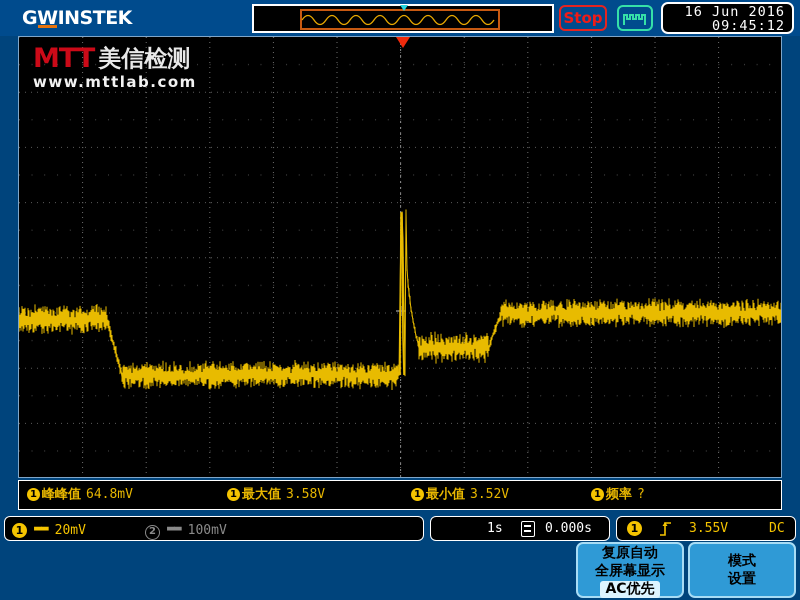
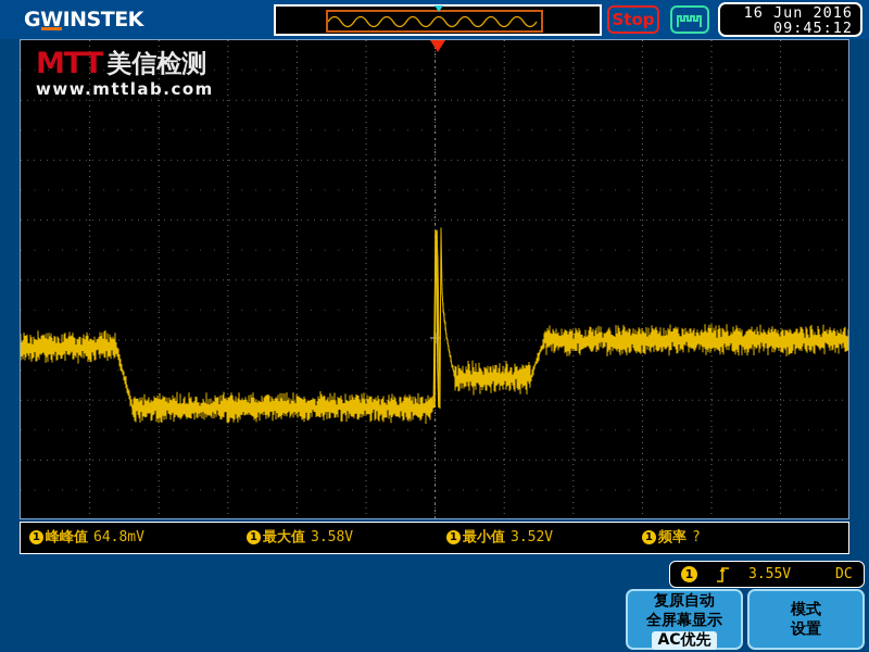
  GWINSTEK
  Stop
  16 Jun 2016
  09:45:12
  MTT
  美信检测
  www.mttlab.com
  1 峰峰值 64.8mV
  1 最大值 3.58V
  1 最小值 3.52V
  1 频率 ?
- 1 ▬▬ 20mV
- 2 ▬▬ 100mV
- 1s
- 0.000s
  1
  3.55V
  DC
  复原自动
  全屏幕显示
  AC优先
  模式
  设置
